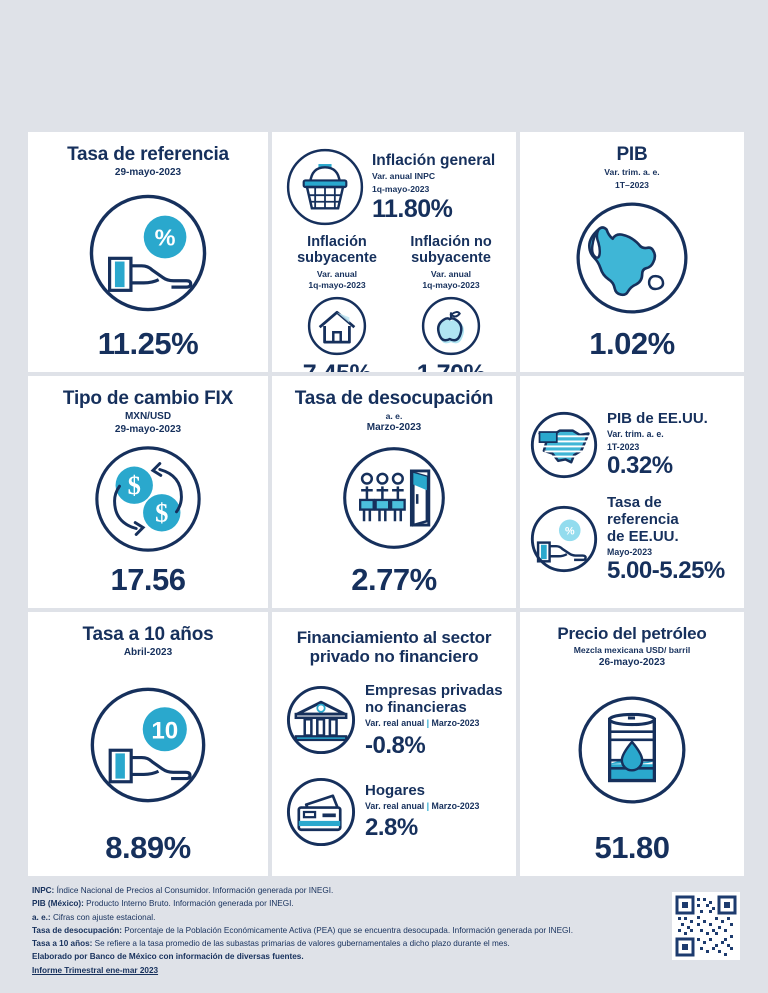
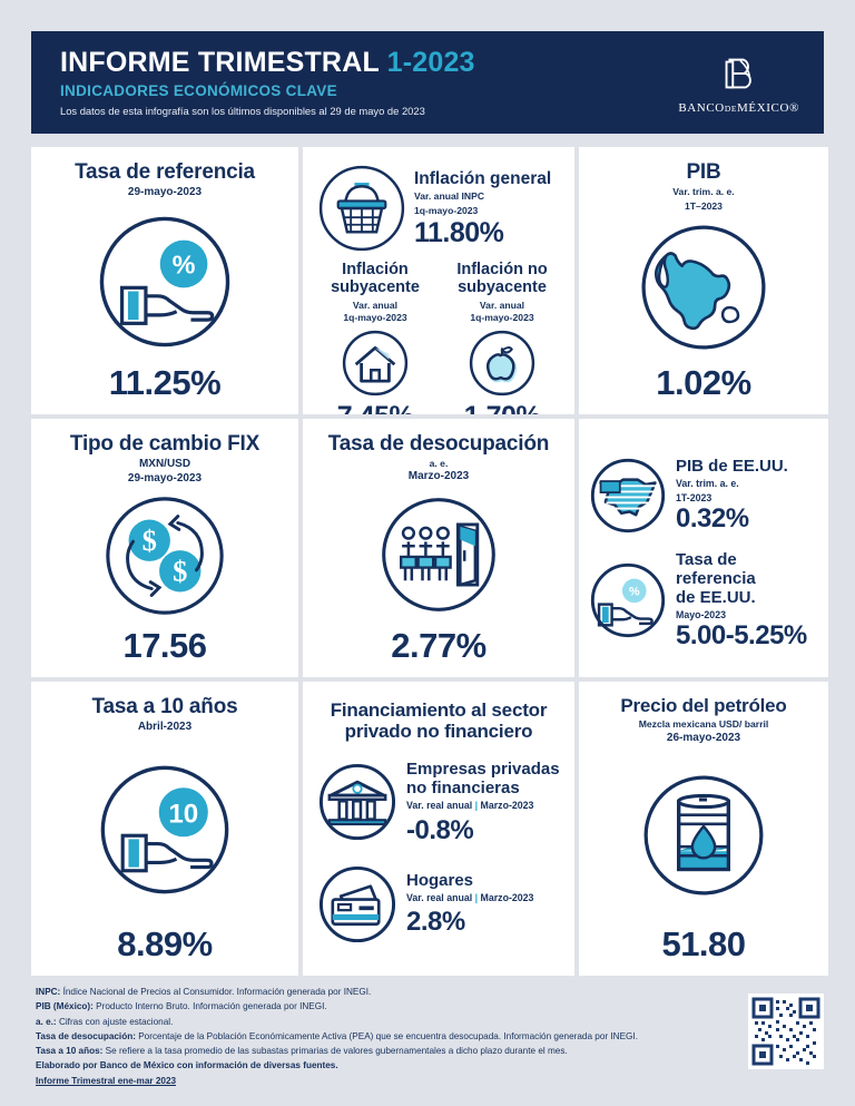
+ INFORME TRIMESTRAL 1-2023
+ INDICADORES ECONÓMICOS CLAVE
+ Los datos de esta infografía son los últimos disponibles al 29 de mayo de 2023
+ BANCODEMÉXICO®
  Tasa de referencia
  29-mayo-2023
  %
  11.25%
  Inflación general
  Var. anual INPC
  1q-mayo-2023
  11.80%
  Inflación
  subyacente
  Var. anual
  1q-mayo-2023
  Inflación no
  subyacente
  Var. anual
  1q-mayo-2023
  PIB
  Var. trim. a. e.
  1T–2023
  1.02%
  Tipo de cambio FIX
  MXN/USD
  29-mayo-2023
  $
  $
  17.56
  Tasa de desocupación
  a. e.
  Marzo-2023
  2.77%
  PIB de EE.UU.
  Var. trim. a. e.
  1T-2023
  0.32%
  %
  Tasa de referencia
  de EE.UU.
  Mayo-2023
  5.00-5.25%
  Tasa a 10 años
  Abril-2023
  10
  8.89%
  Financiamiento al sector
  privado no financiero
  Empresas privadas
  no financieras
  Var. real anual | Marzo-2023
  -0.8%
  Hogares
  Var. real anual | Marzo-2023
  2.8%
  Precio del petróleo
  Mezcla mexicana USD/ barril
  26-mayo-2023
  51.80
  INPC: Índice Nacional de Precios al Consumidor. Información generada por INEGI.
  PIB (México): Producto Interno Bruto. Información generada por INEGI.
  a. e.: Cifras con ajuste estacional.
  Tasa de desocupación: Porcentaje de la Población Económicamente Activa (PEA) que se encuentra desocupada. Información generada por INEGI.
  Tasa a 10 años: Se refiere a la tasa promedio de las subastas primarias de valores gubernamentales a dicho plazo durante el mes.
  Elaborado por Banco de México con información de diversas fuentes.
  Informe Trimestral ene-mar 2023
